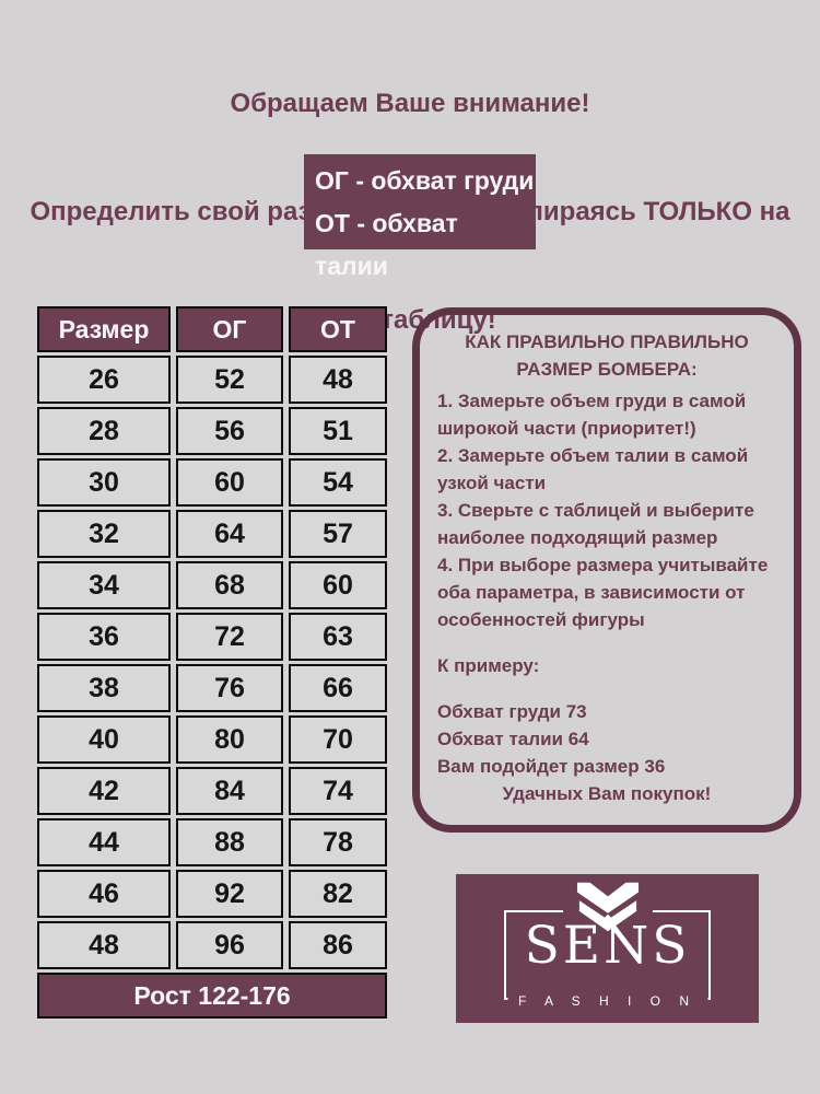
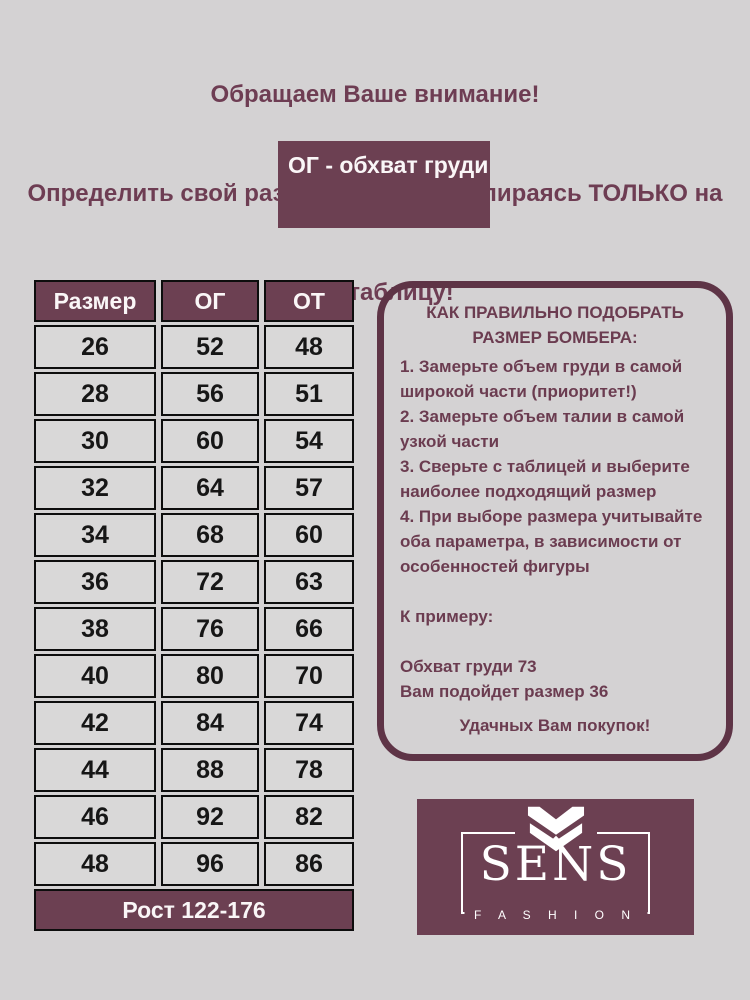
  Обращаем Ваше внимание!
  таблицу!
  ОГ - обхват груди
- ОТ - обхват талии
  Размер	ОГ	ОТ
  26	52	48
  28	56	51
  30	60	54
  32	64	57
  34	68	60
  36	72	63
  38	76	66
  40	80	70
  42	84	74
  44	88	78
  46	92	82
  48	96	86
  Рост 122-176
- КАК ПРАВИЛЬНО ПРАВИЛЬНО РАЗМЕР БОМБЕРА:
+ КАК ПРАВИЛЬНО ПОДОБРАТЬ РАЗМЕР БОМБЕРА:
  1. Замерьте объем груди в самой широкой части (приоритет!)
  2. Замерьте объем талии в самой узкой части
  3. Сверьте с таблицей и выберите наиболее подходящий размер
  4. При выборе размера учитывайте оба параметра, в зависимости от особенностей фигуры
  К примеру:
  Обхват груди 73
- Обхват талии 64
  Вам подойдет размер 36
  Удачных Вам покупок!
  SENS
  F A S H I O N
